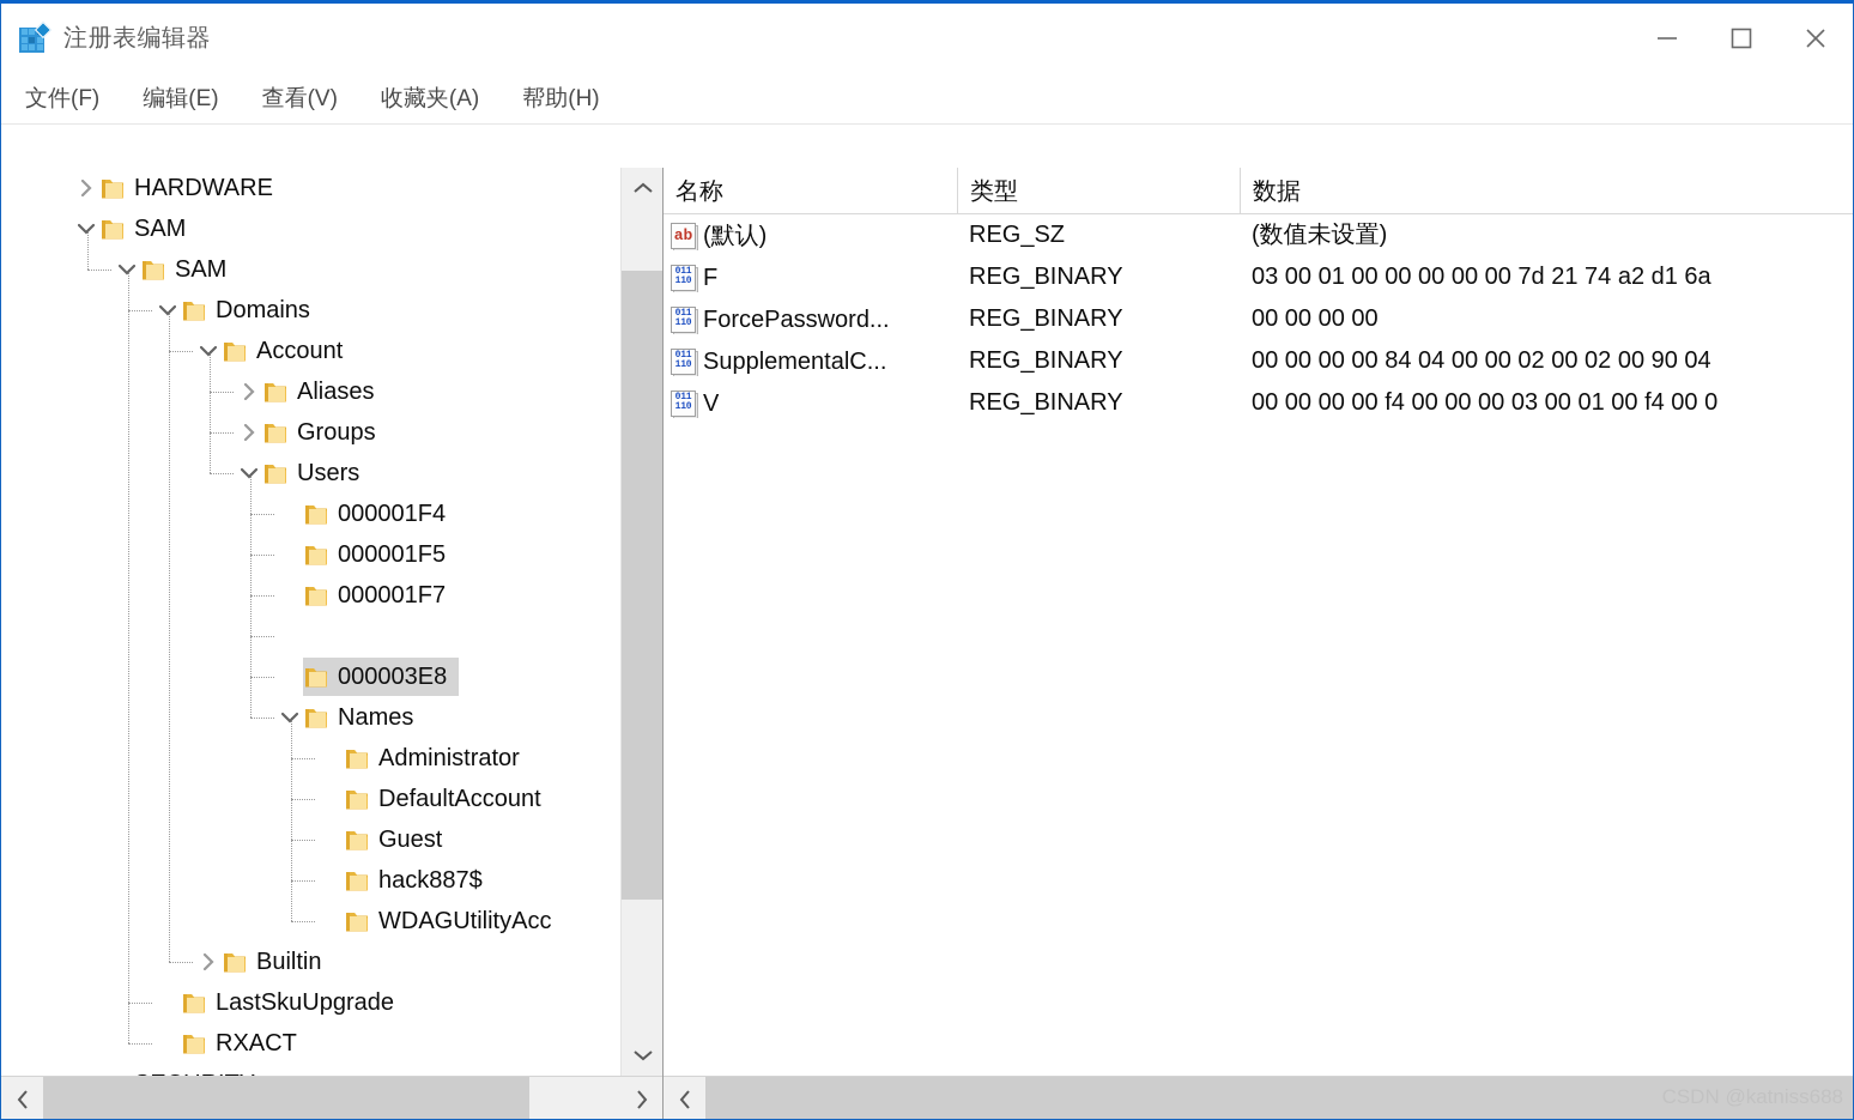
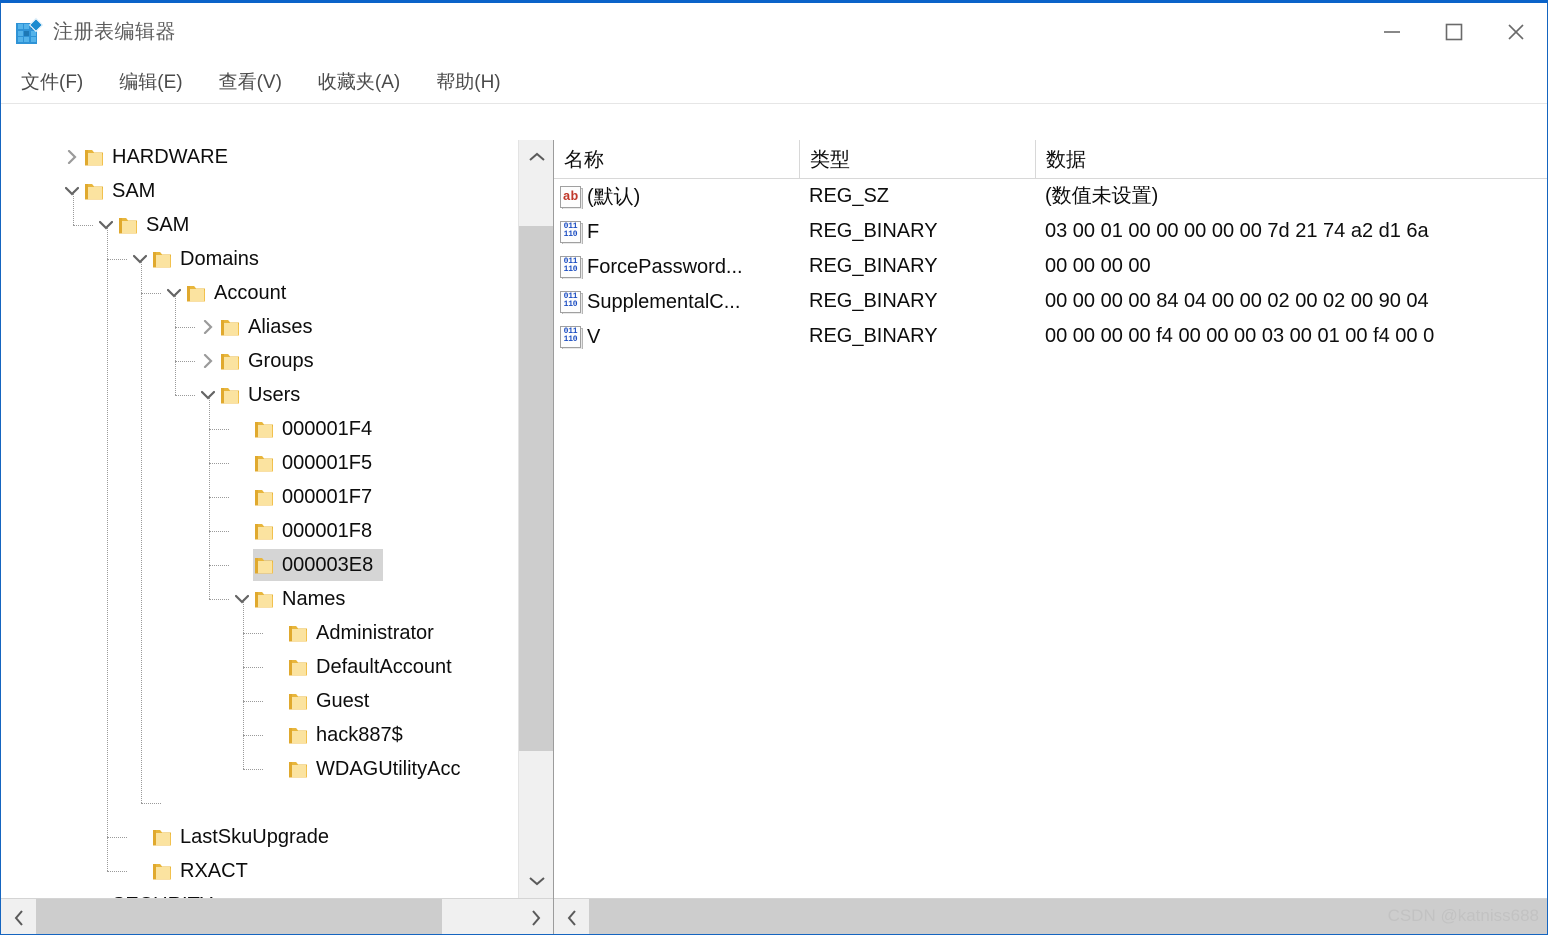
  注册表编辑器
  文件(F)
  编辑(E)
  查看(V)
  收藏夹(A)
  帮助(H)
  HARDWARE
  SAM
  SAM
  Domains
  Account
  Aliases
  Groups
  Users
  000001F4
  000001F5
  000001F7
+ 000001F8
  000003E8
  Names
  Administrator
  DefaultAccount
  Guest
  hack887$
  WDAGUtilityAcc
- Builtin
  LastSkuUpgrade
  RXACT
  名称
  类型
  数据
  ab
  (默认)
  REG_SZ
  (数值未设置)
  011
  110
  F
  REG_BINARY
  03 00 01 00 00 00 00 00 7d 21 74 a2 d1 6a
  011
  110
  ForcePassword...
  REG_BINARY
  00 00 00 00
  011
  110
  SupplementalC...
  REG_BINARY
  00 00 00 00 84 04 00 00 02 00 02 00 90 04
  011
  110
  V
  REG_BINARY
  00 00 00 00 f4 00 00 00 03 00 01 00 f4 00 0
